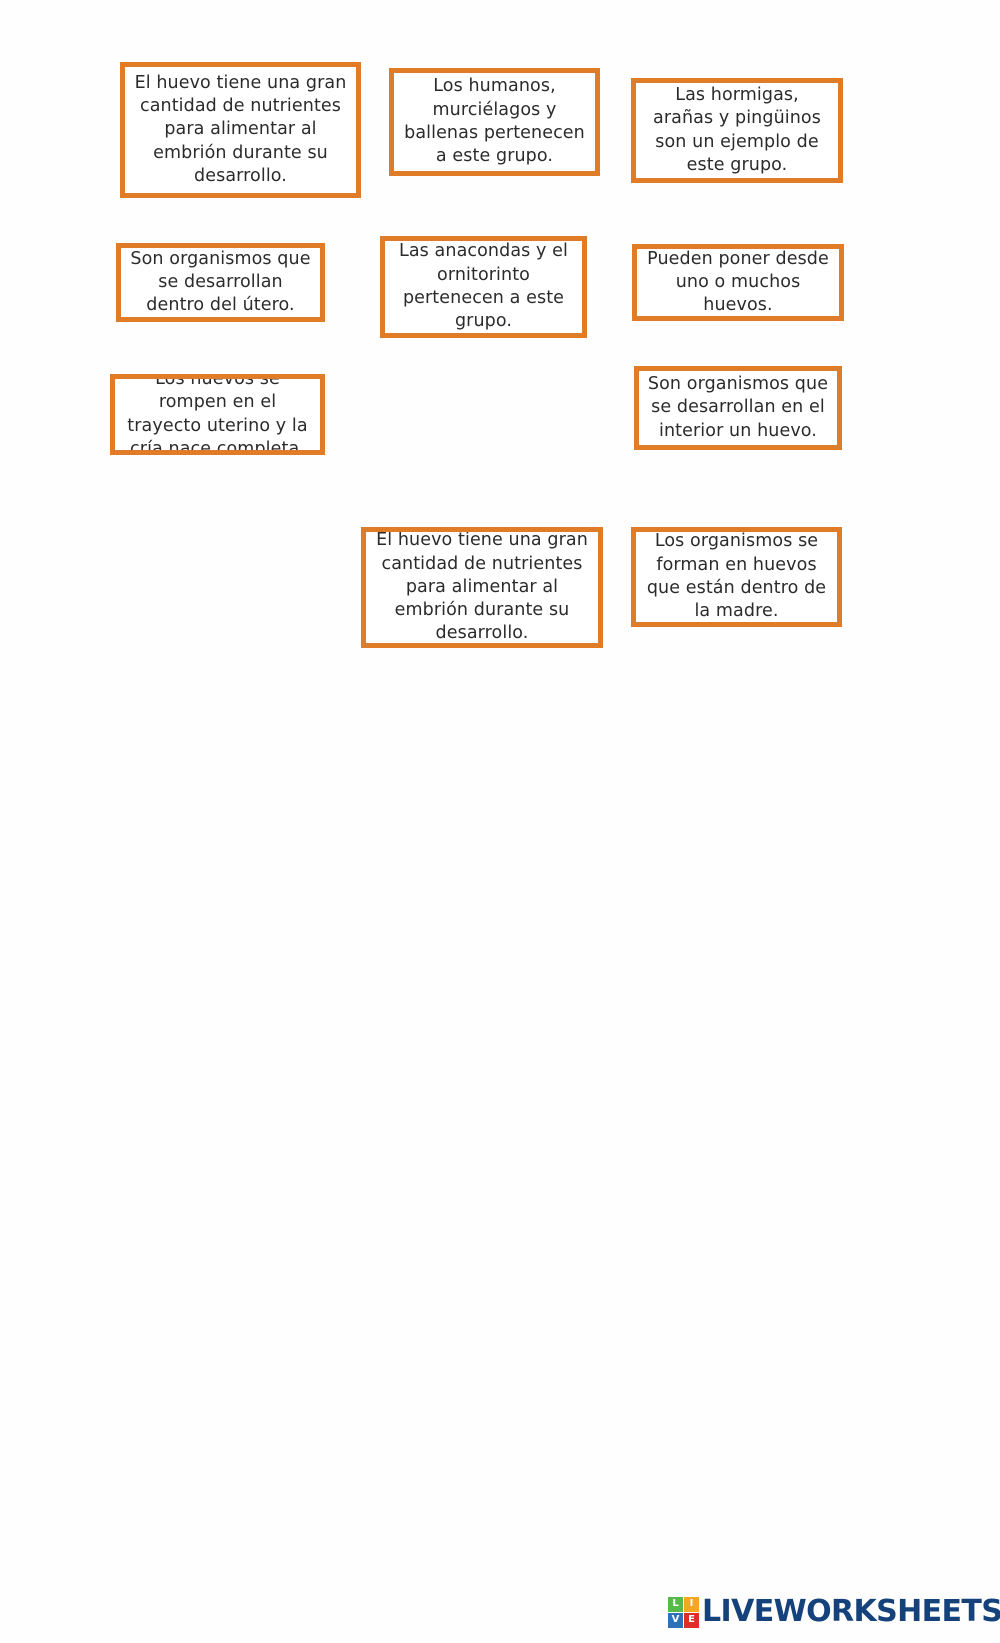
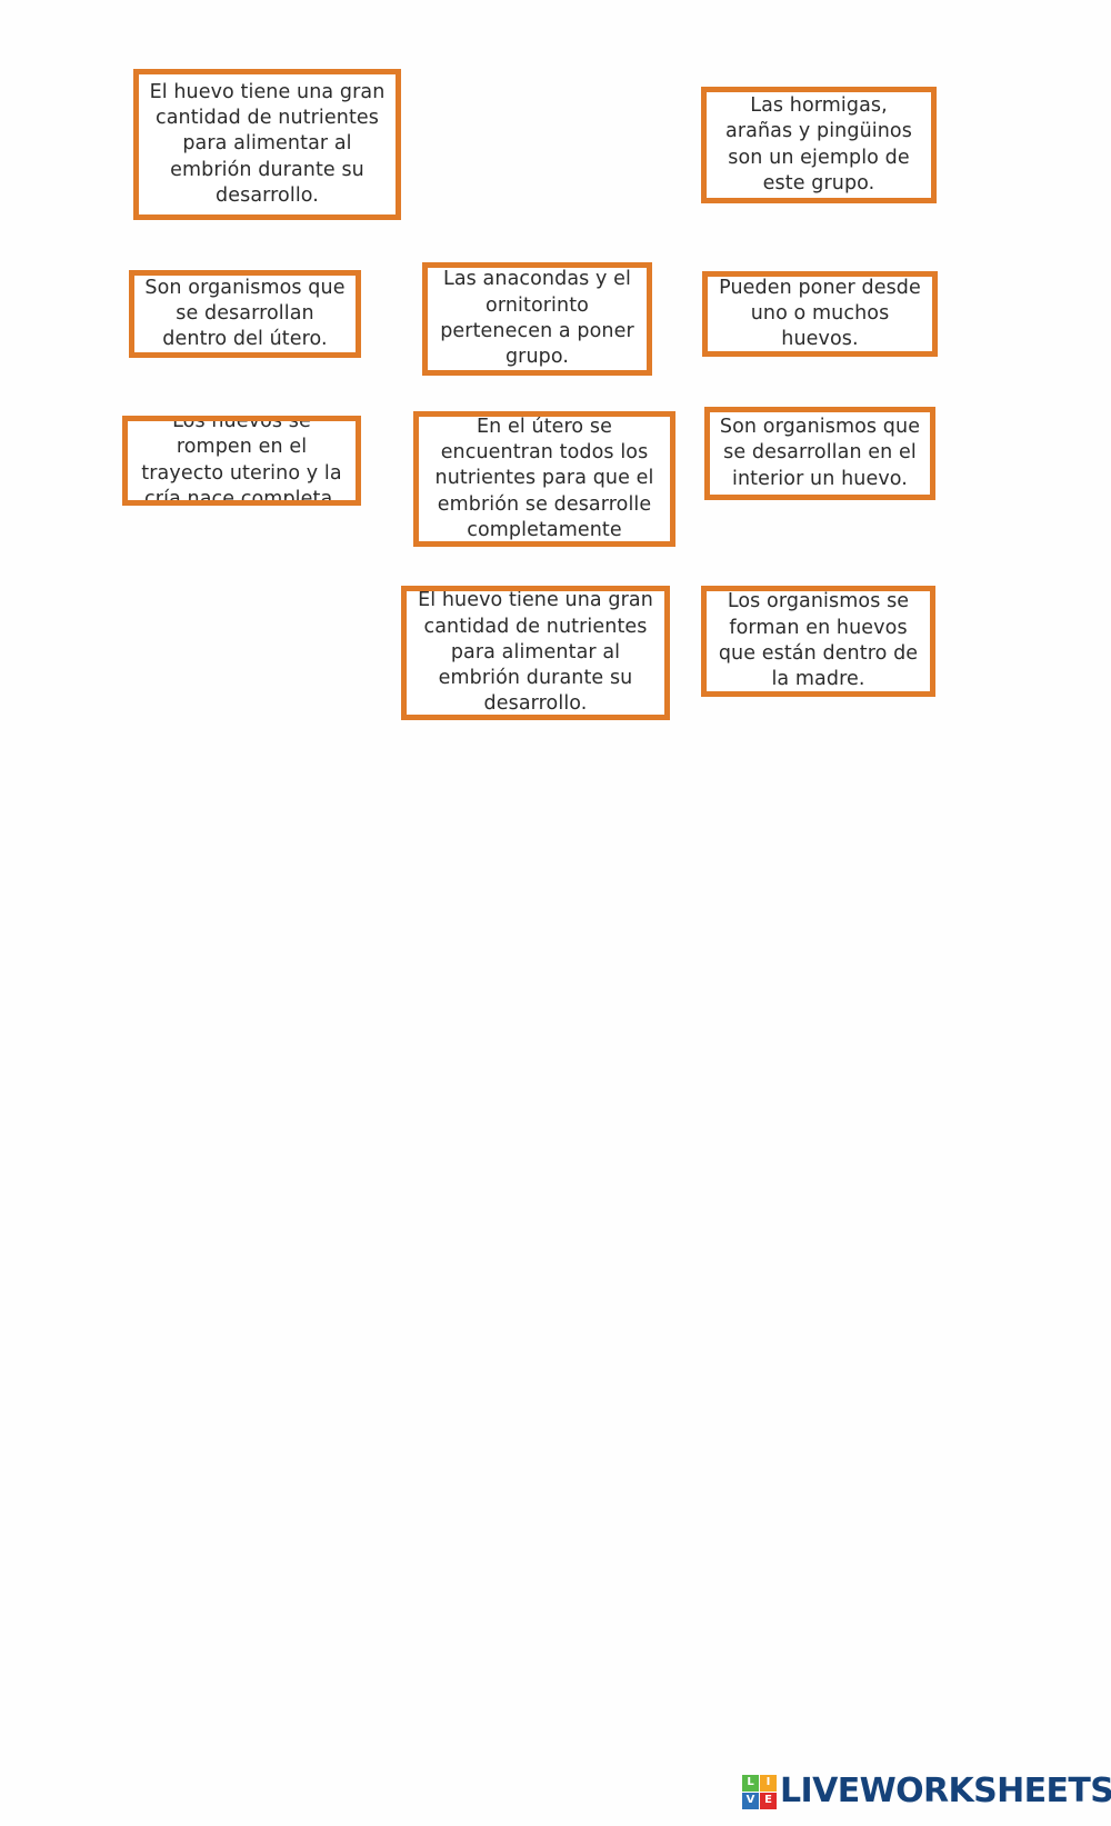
  El huevo tiene una gran cantidad de nutrientes para alimentar al embrión durante su desarrollo.
- Los humanos, murciélagos y ballenas pertenecen a este grupo.
  Las hormigas, arañas y pingüinos son un ejemplo de este grupo.
  Son organismos que se desarrollan dentro del útero.
- Las anacondas y el ornitorinto pertenecen a este grupo.
+ Las anacondas y el ornitorinto pertenecen a poner grupo.
  Pueden poner desde uno o muchos huevos.
  Los huevos se rompen en el trayecto uterino y la cría nace completa.
+ En el útero se encuentran todos los nutrientes para que el embrión se desarrolle completamente
  Son organismos que se desarrollan en el interior un huevo.
  El huevo tiene una gran cantidad de nutrientes para alimentar al embrión durante su desarrollo.
  Los organismos se forman en huevos que están dentro de la madre.
  L
  I
  V
  E
  LIVEWORKSHEETS
